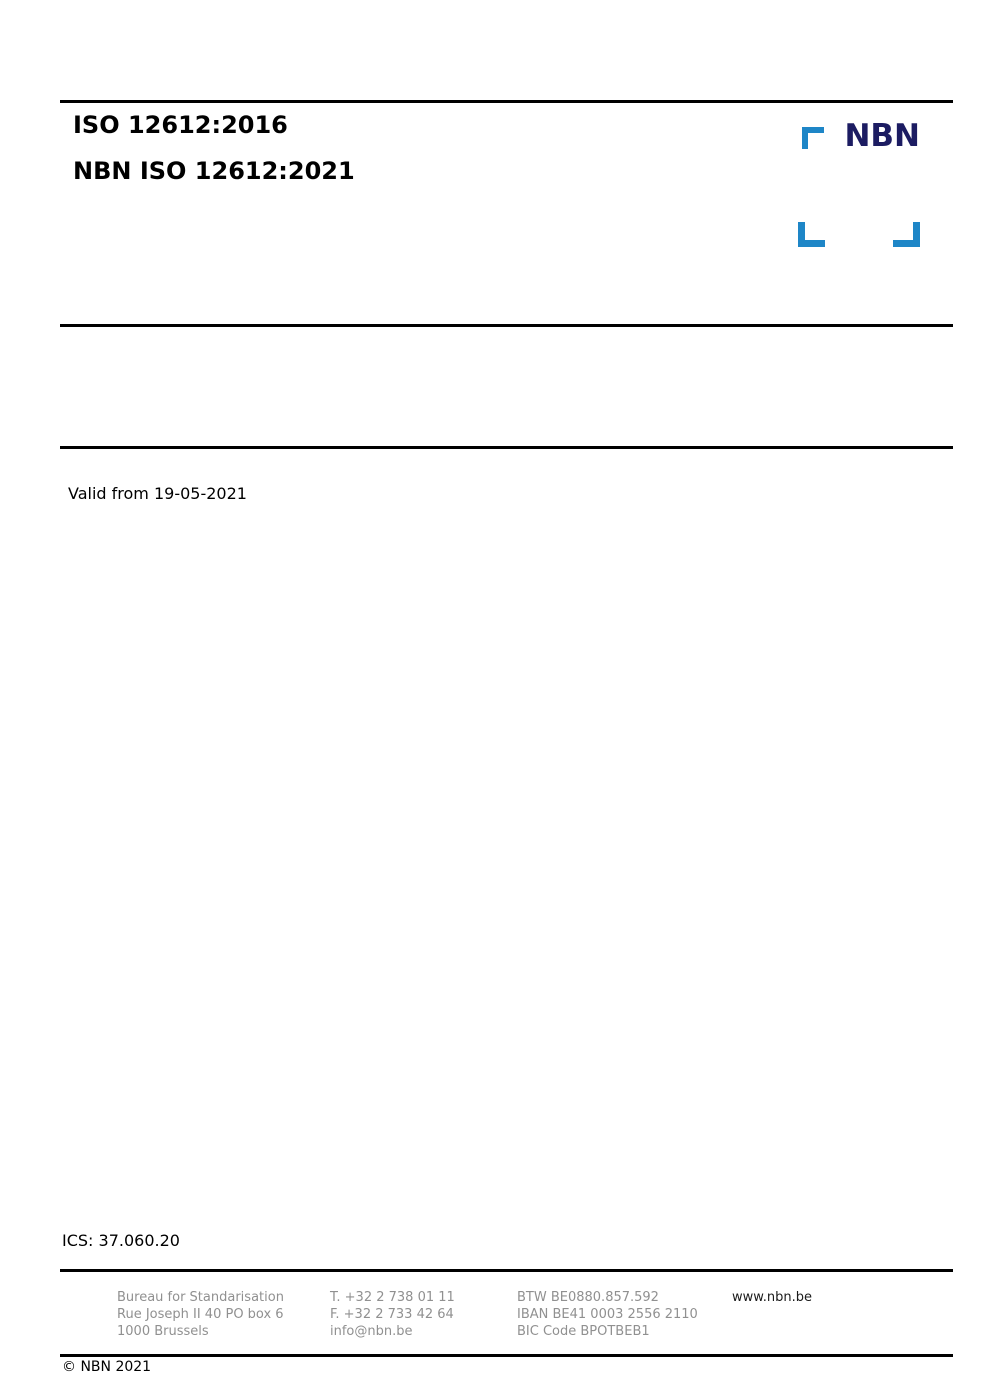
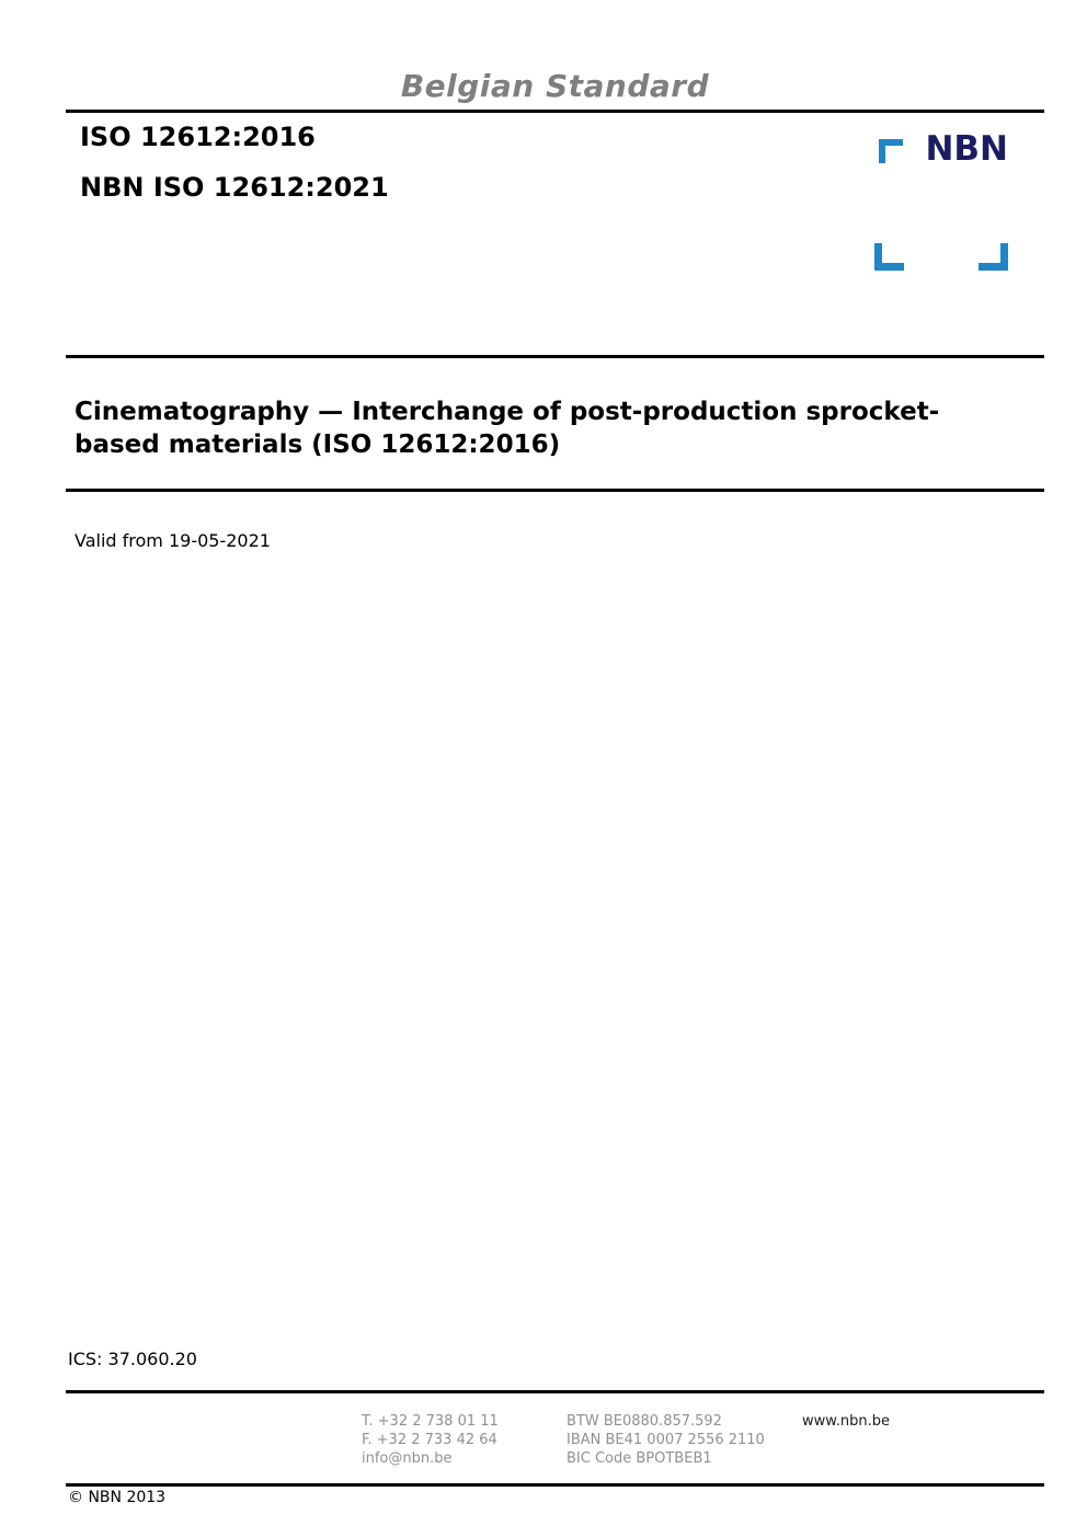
+ Belgian Standard
  ISO 12612:2016
  NBN ISO 12612:2021
  NBN
+ Cinematography — Interchange of post-production sprocket-
+ based materials (ISO 12612:2016)
  Valid from 19-05-2021
  ICS: 37.060.20
- Bureau for Standarisation
- Rue Joseph II 40 PO box 6
- 1000 Brussels
  T. +32 2 738 01 11
  F. +32 2 733 42 64
  info@nbn.be
  BTW BE0880.857.592
- IBAN BE41 0003 2556 2110
+ IBAN BE41 0007 2556 2110
  BIC Code BPOTBEB1
  www.nbn.be
- © NBN 2021
+ © NBN 2013
